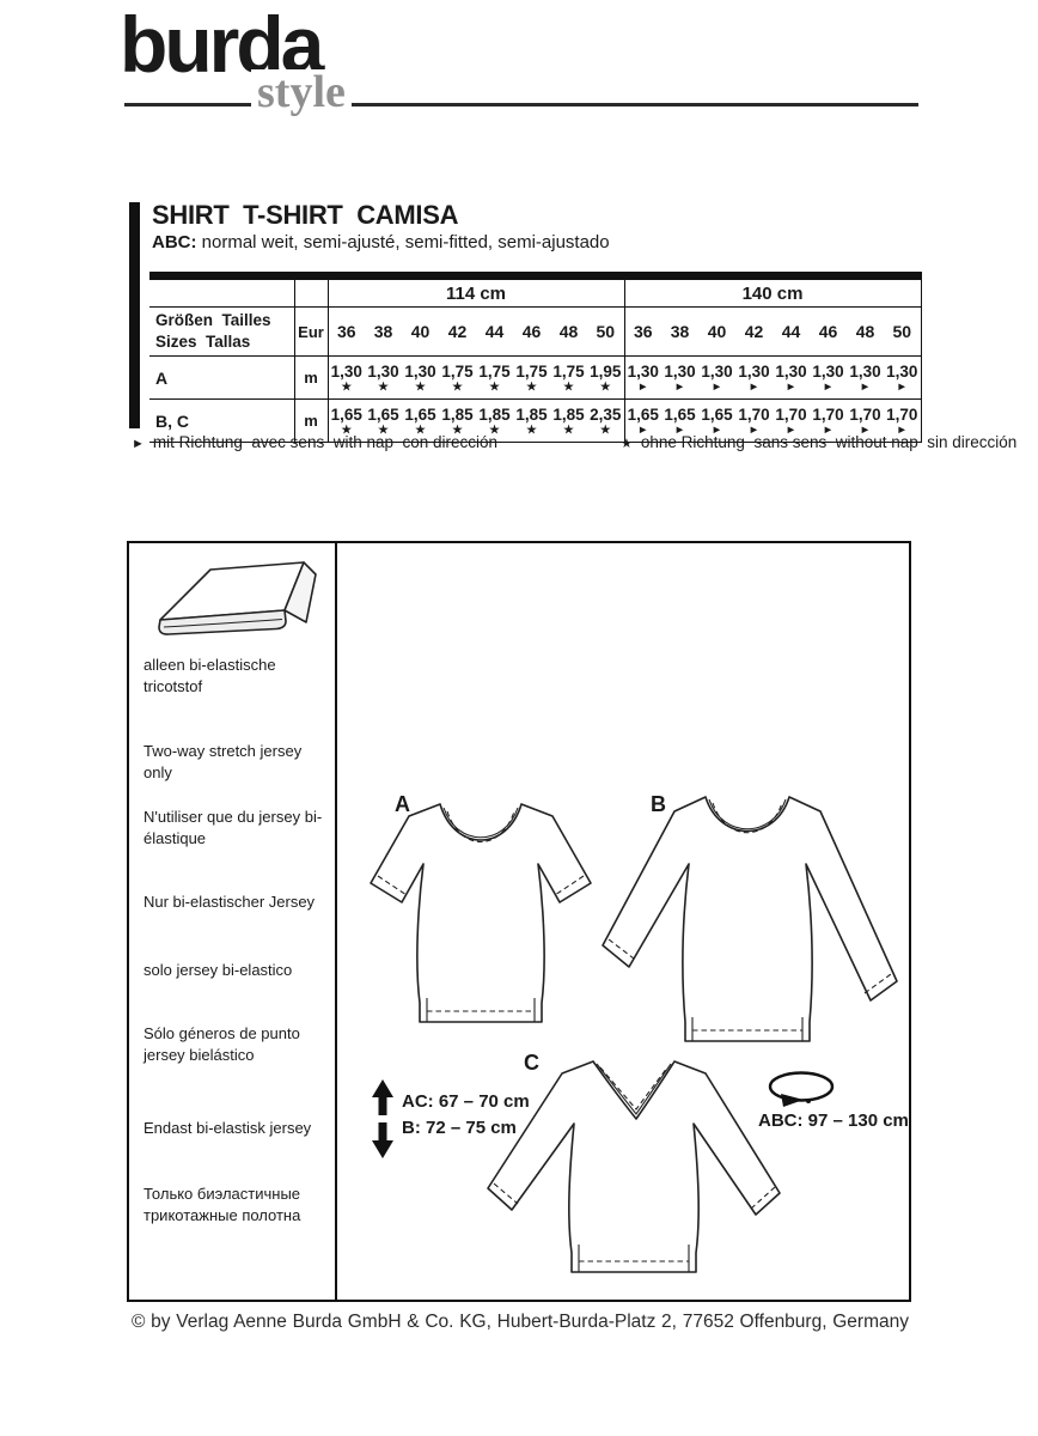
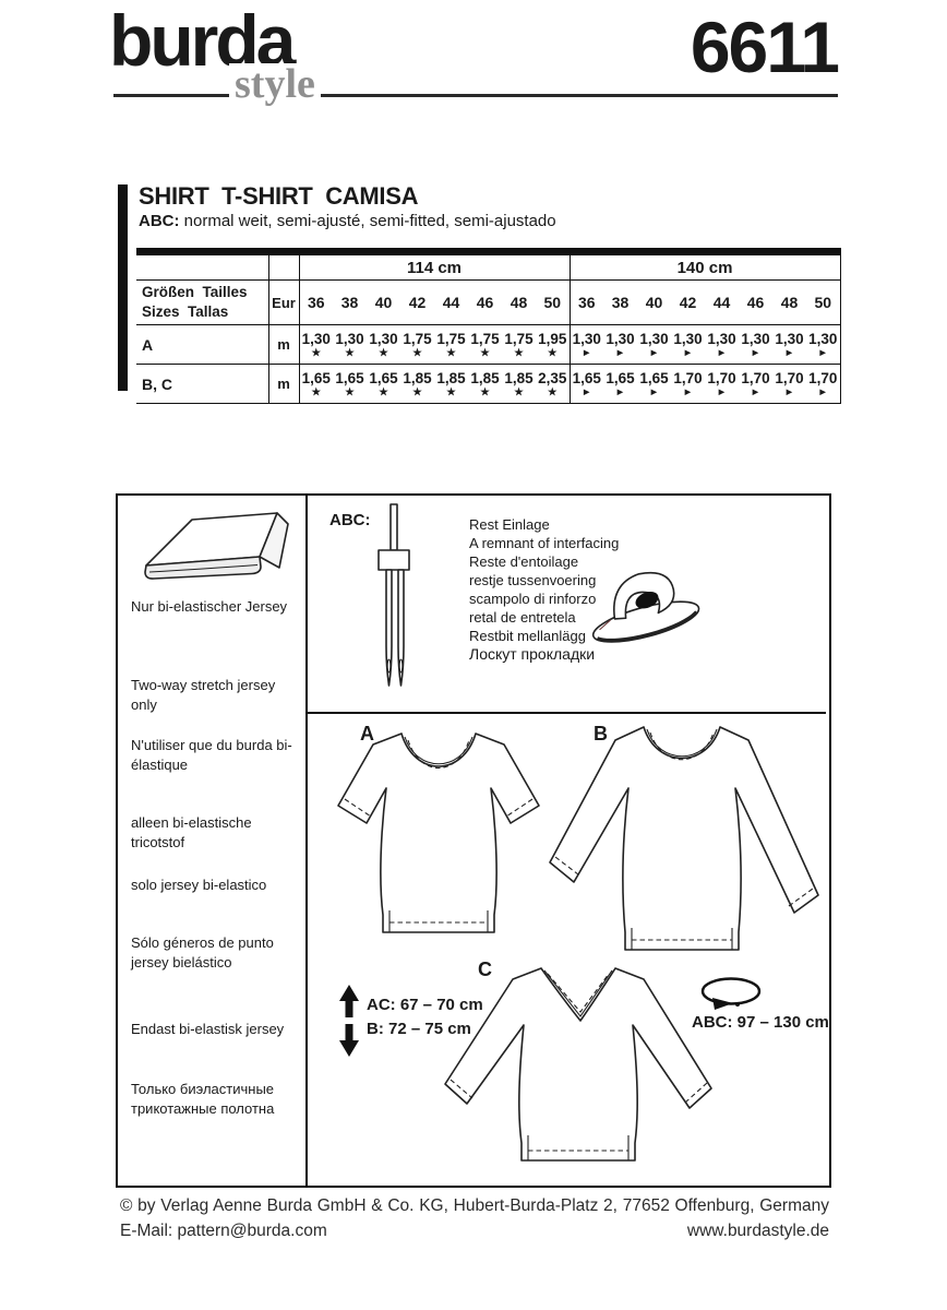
  burda
  style
+ 6611
  SHIRT T-SHIRT CAMISA
  ABC: normal weit, semi-ajusté, semi-fitted, semi-ajustado
  		114 cm	140 cm
  Größen Tailles Sizes Tallas	Eur	36	38	40	42	44	46	48	50	36	38	40	42	44	46	48	50
  A	m	1,30★	1,30★	1,30★	1,75★	1,75★	1,75★	1,75★	1,95★	1,30►	1,30►	1,30►	1,30►	1,30►	1,30►	1,30►	1,30►
  B, C	m	1,65★	1,65★	1,65★	1,85★	1,85★	1,85★	1,85★	2,35★	1,65►	1,65►	1,65►	1,70►	1,70►	1,70►	1,70►	1,70►
- ►
- mit Richtung avec sens with nap con dirección
- ★
- ohne Richtung sans sens without nap sin dirección
- alleen bi-elastische tricotstof
+ Nur bi-elastischer Jersey
  Two-way stretch jersey only
- N'utiliser que du jersey bi-élastique
+ N'utiliser que du burda bi-élastique
- Nur bi-elastischer Jersey
+ alleen bi-elastische tricotstof
  solo jersey bi-elastico
  Sólo géneros de punto jersey bielástico
  Endast bi-elastisk jersey
  Только биэластичные трикотажные полотна
+ ABC:
+ Rest Einlage
+ A remnant of interfacing
+ Reste d'entoilage
+ restje tussenvoering
+ scampolo di rinforzo
+ retal de entretela
+ Restbit mellanlägg
+ Лоскут прокладки
  A
  B
  C
  AC: 67 – 70 cm
  B: 72 – 75 cm
  ABC: 97 – 130 cm
  © by Verlag Aenne Burda GmbH & Co. KG, Hubert-Burda-Platz 2, 77652 Offenburg, Germany
+ E-Mail: pattern@burda.com
+ www.burdastyle.de
